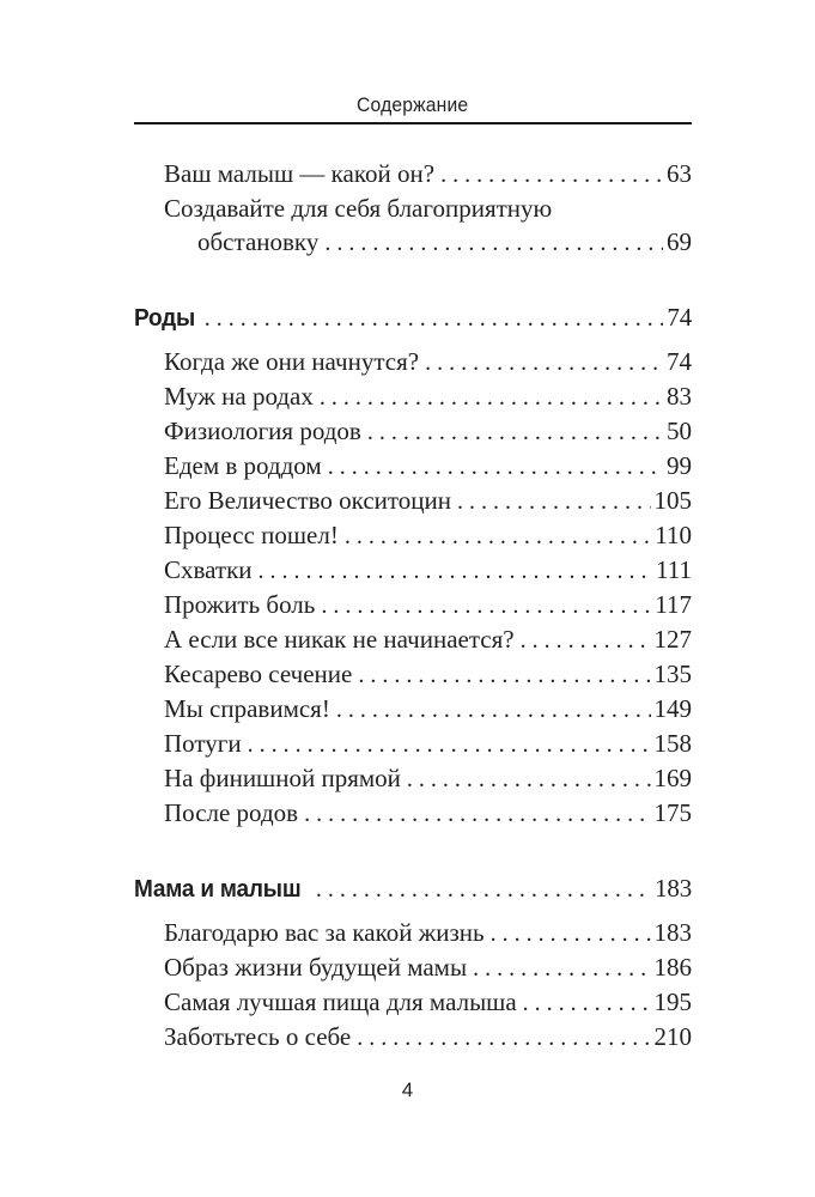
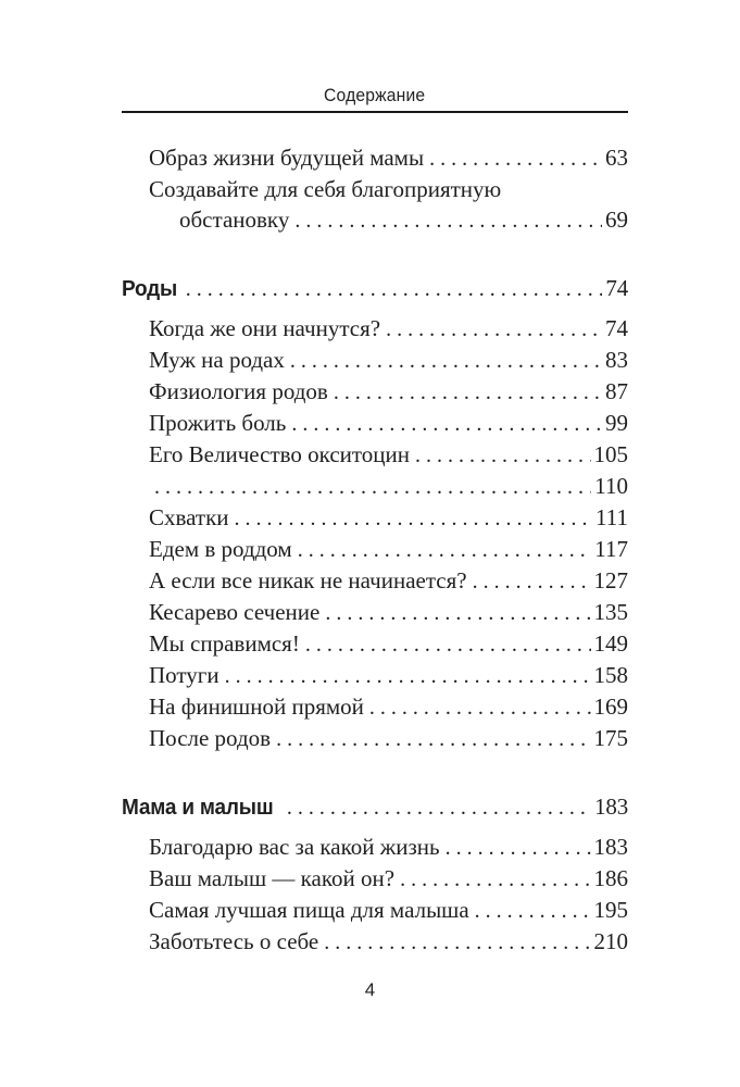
  Содержание
- Ваш малыш — какой он?
+ Образ жизни будущей мамы
  63
  Создавайте для себя благоприятную
  обстановку
  69
  Роды
  74
  Когда же они начнутся?
  74
  Муж на родах
  83
  Физиология родов
- 50
+ 87
- Едем в роддом
+ Прожить боль
  99
  Его Величество окситоцин
  105
- Процесс пошел!
  110
  Схватки
  111
- Прожить боль
+ Едем в роддом
  117
  А если все никак не начинается?
  127
  Кесарево сечение
  135
  Мы справимся!
  149
  Потуги
  158
  На финишной прямой
  169
  После родов
  175
  Мама и малыш
  183
  Благодарю вас за какой жизнь
  183
- Образ жизни будущей мамы
+ Ваш малыш — какой он?
  186
  Самая лучшая пища для малыша
  195
  Заботьтесь о себе
  210
  4
